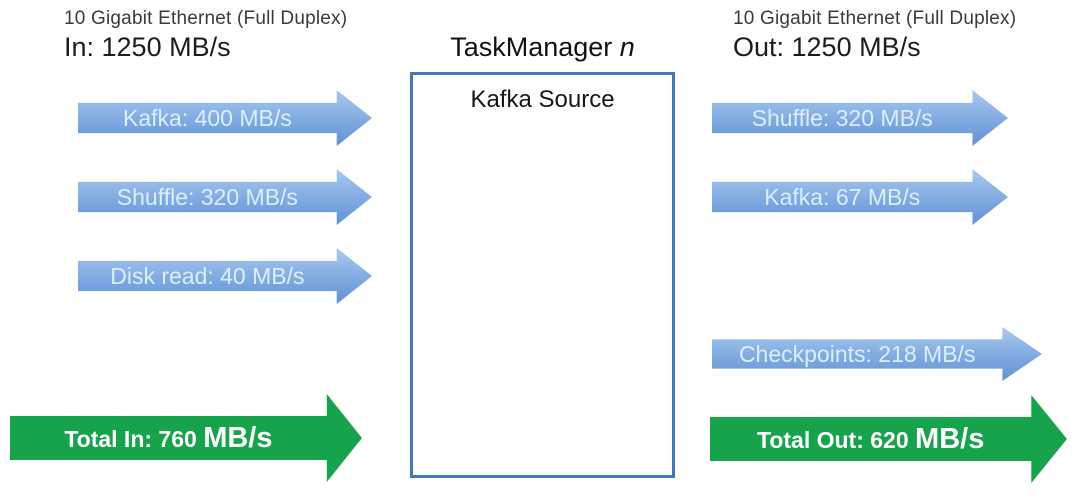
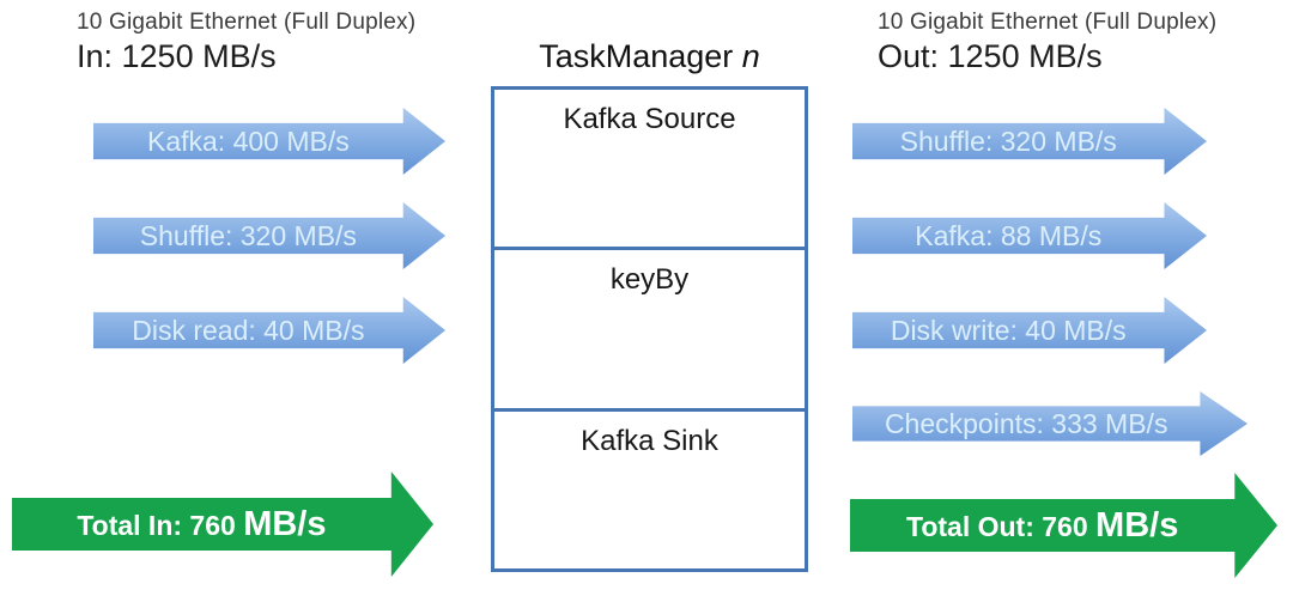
  10 Gigabit Ethernet (Full Duplex)
  In: 1250 MB/s
  Kafka: 400 MB/s
  Shuffle: 320 MB/s
  Disk read: 40 MB/s
  Total In: 760 MB/s
  TaskManager n
  Kafka Source
+ keyBy
+ Kafka Sink
  10 Gigabit Ethernet (Full Duplex)
  Out: 1250 MB/s
  Shuffle: 320 MB/s
- Kafka: 67 MB/s
+ Kafka: 88 MB/s
+ Disk write: 40 MB/s
- Checkpoints: 218 MB/s
+ Checkpoints: 333 MB/s
- Total Out: 620 MB/s
+ Total Out: 760 MB/s
